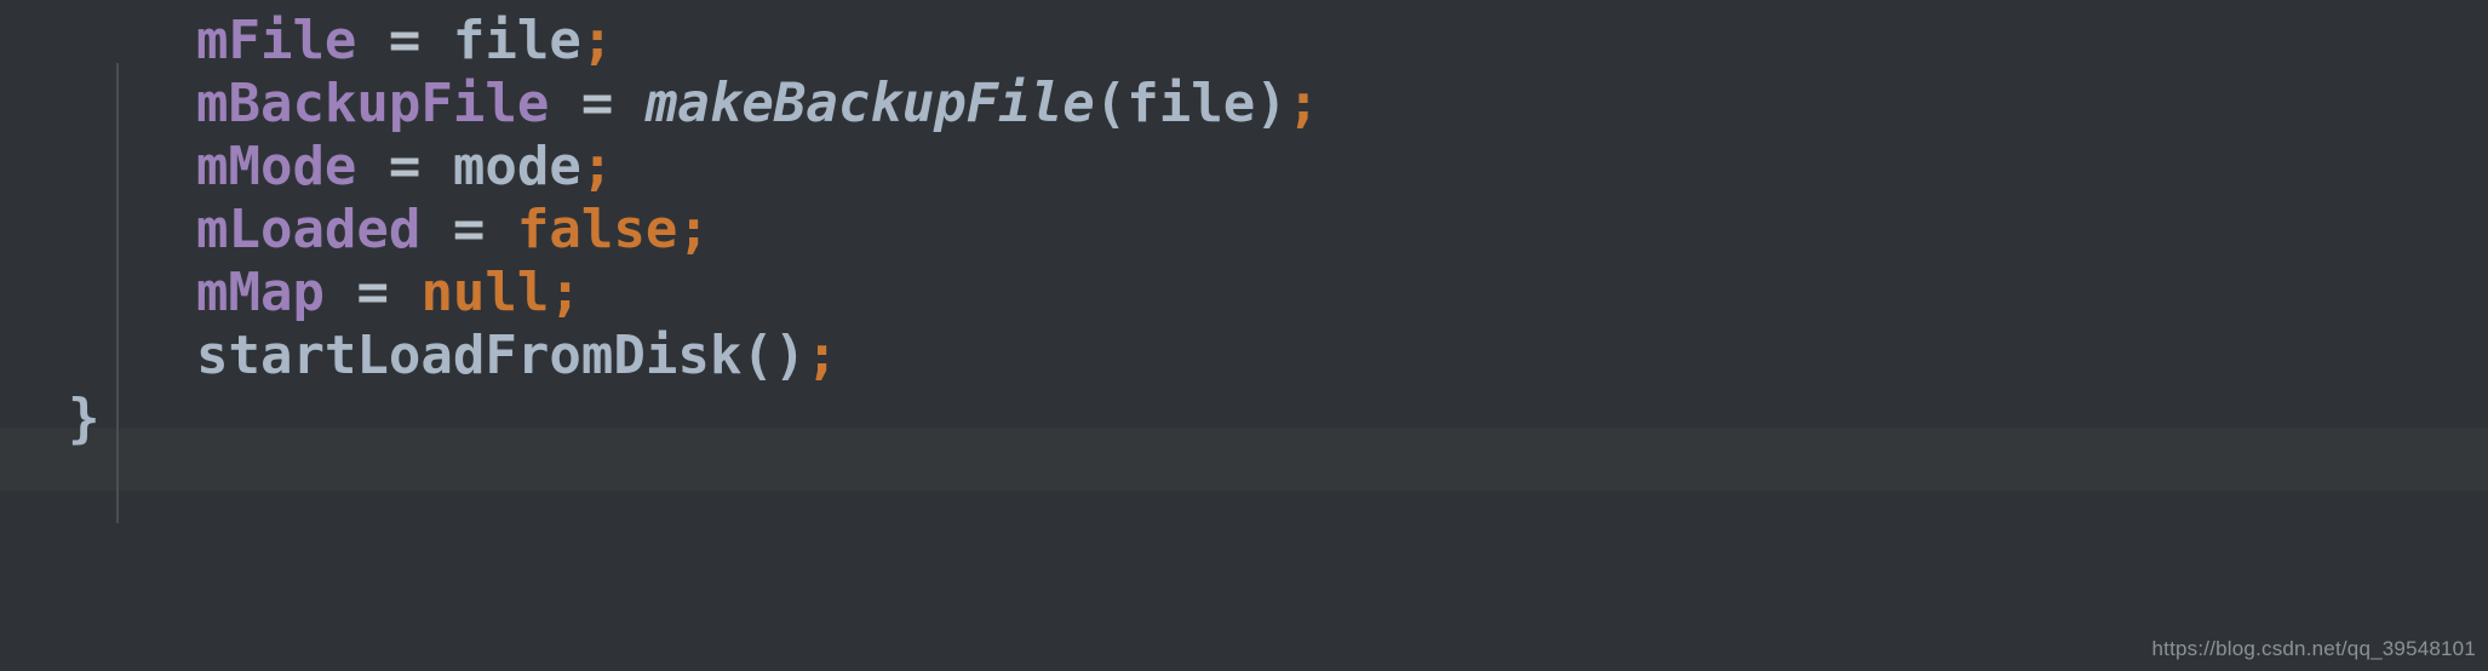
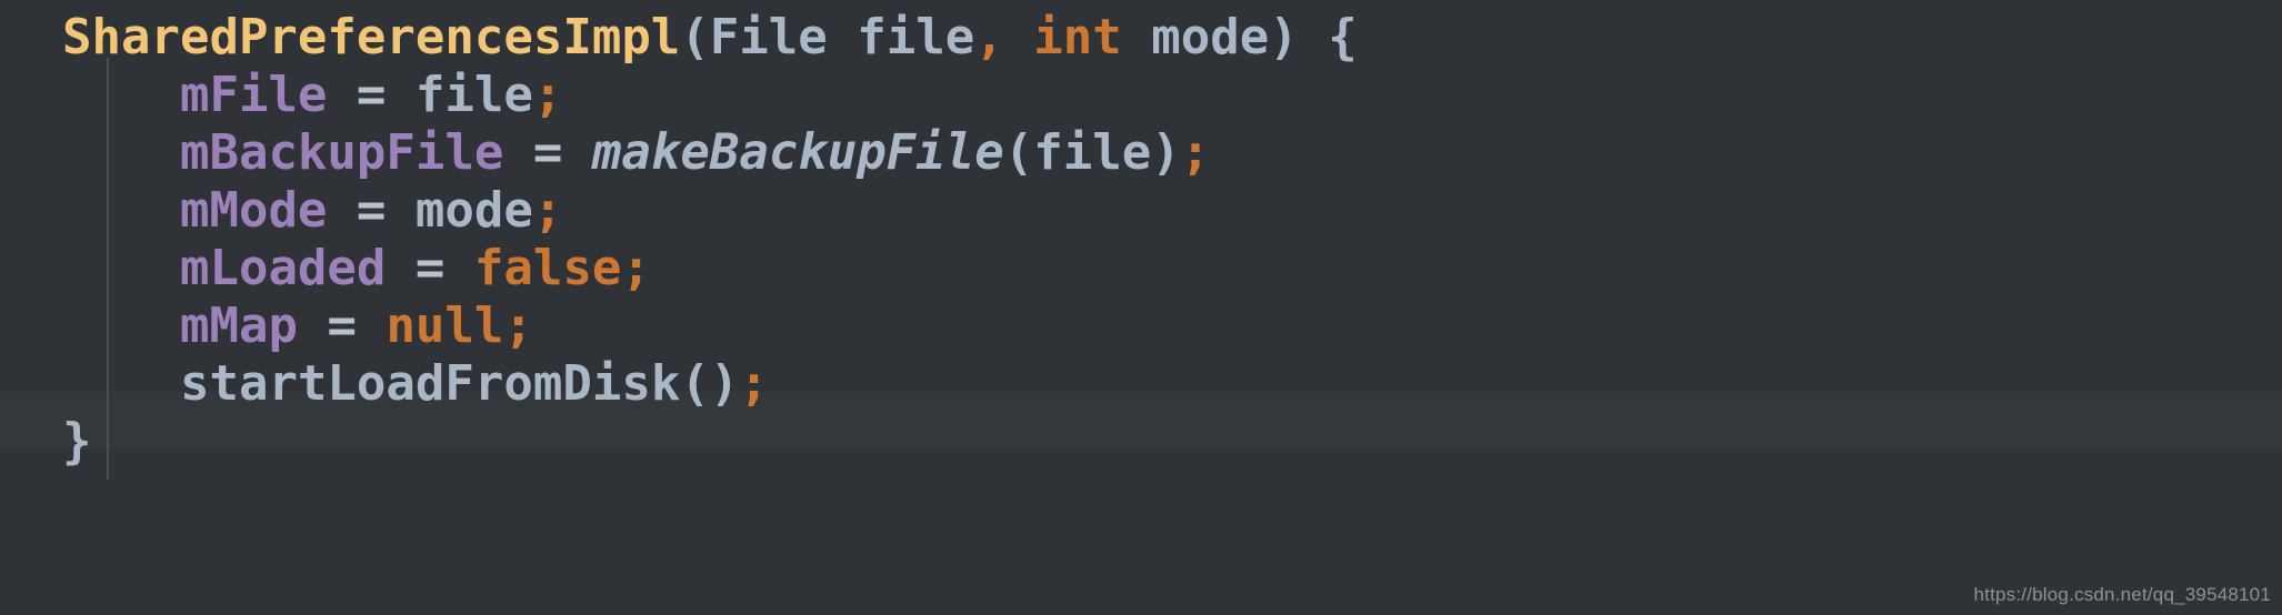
+ SharedPreferencesImpl(File file, int mode) {
  mFile = file;
  mBackupFile = makeBackupFile(file);
  mMode = mode;
  mLoaded = false;
  mMap = null;
  startLoadFromDisk();
  }
  https://blog.csdn.net/qq_39548101
